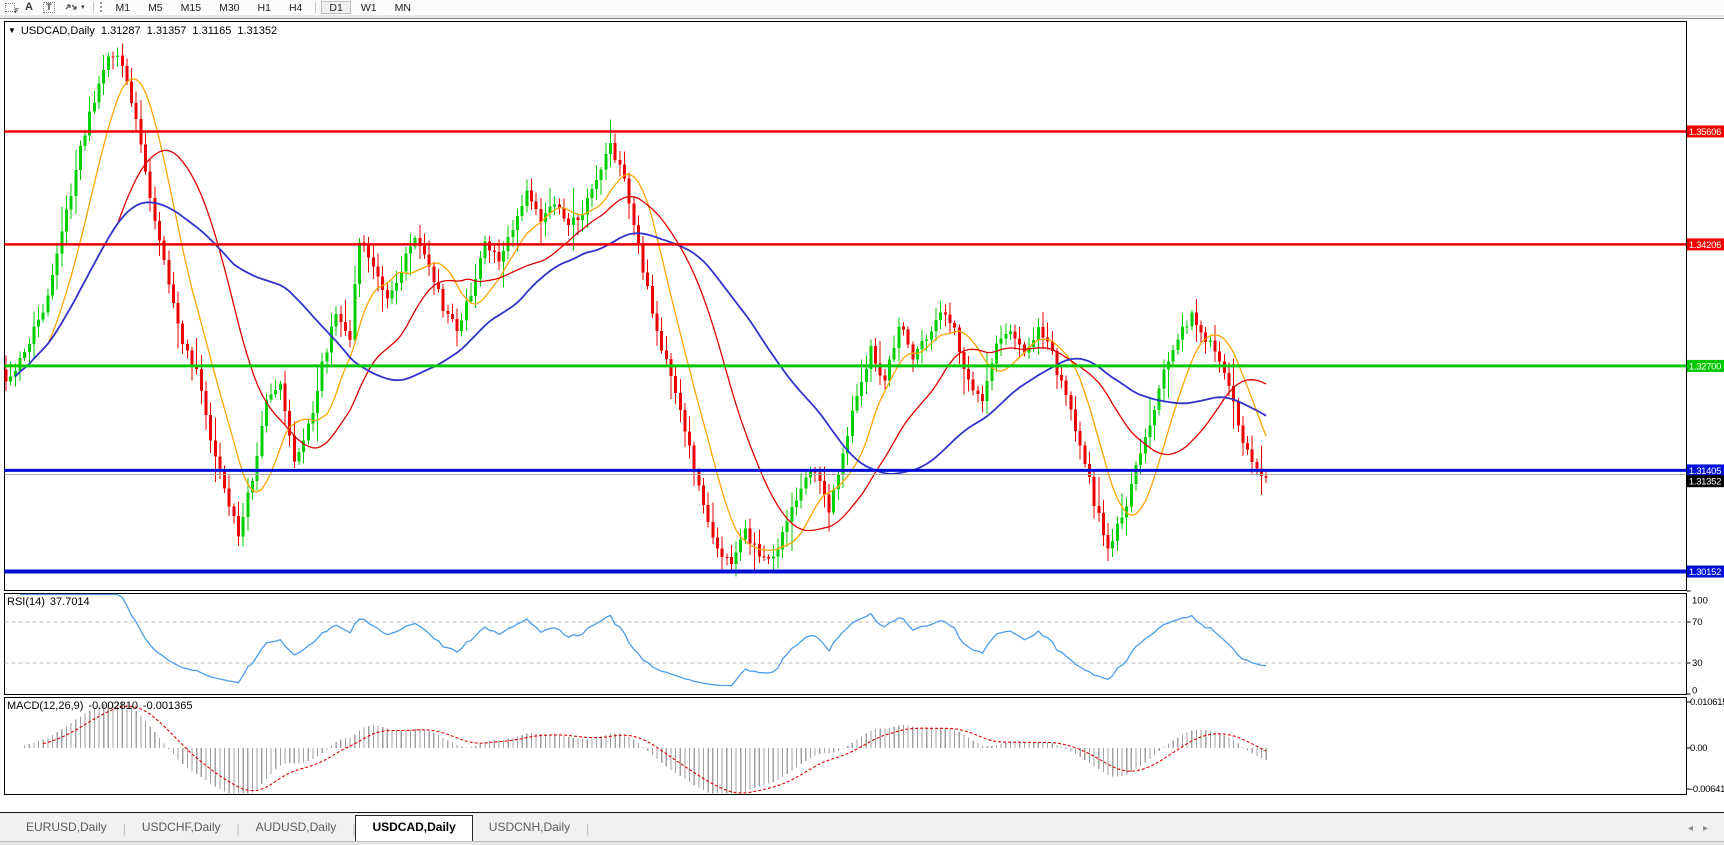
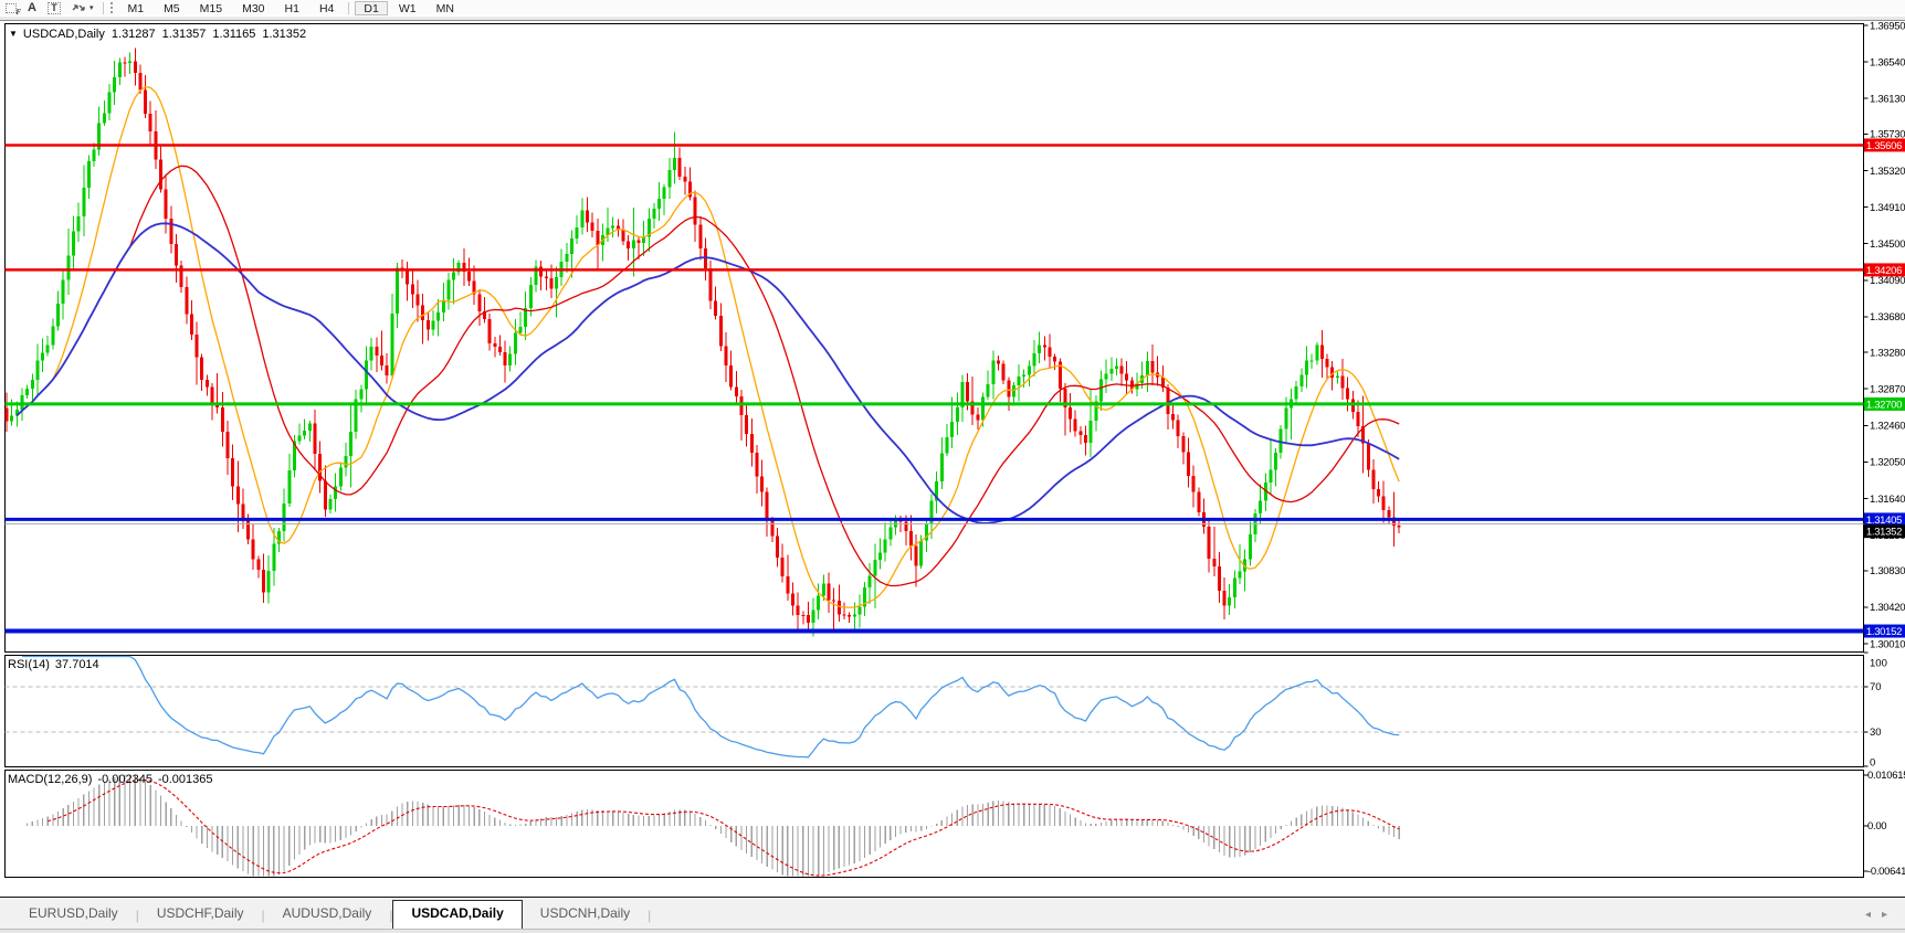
  F
  A
  T
  M1
  M5
  M15
  M30
  H1
  H4
  D1
  W1
  MN
+ 1.36950
+ 1.36540
+ 1.36130
+ 1.35730
+ 1.35320
+ 1.34910
+ 1.34500
+ 1.34090
+ 1.33680
+ 1.33280
+ 1.32870
+ 1.32460
+ 1.32050
+ 1.31640
+ 1.30830
+ 1.30420
+ 1.30010
  1.35606
  1.34206
  1.32700
  1.31405
  1.30152
  1.31352
  100
  70
  30
  0
  0.01061
  0.00
  -0.00641
  ▼ USDCAD,Daily 1.31287 1.31357 1.31165 1.31352
  RSI(14) 37.7014
- MACD(12,26,9) -0.002810 -0.001365
+ MACD(12,26,9) -0.002345 -0.001365
  EURUSD,Daily
  |
  USDCHF,Daily
  |
  AUDUSD,Daily
  |
  USDCAD,Daily
  USDCNH,Daily
  |
  ◂▸
